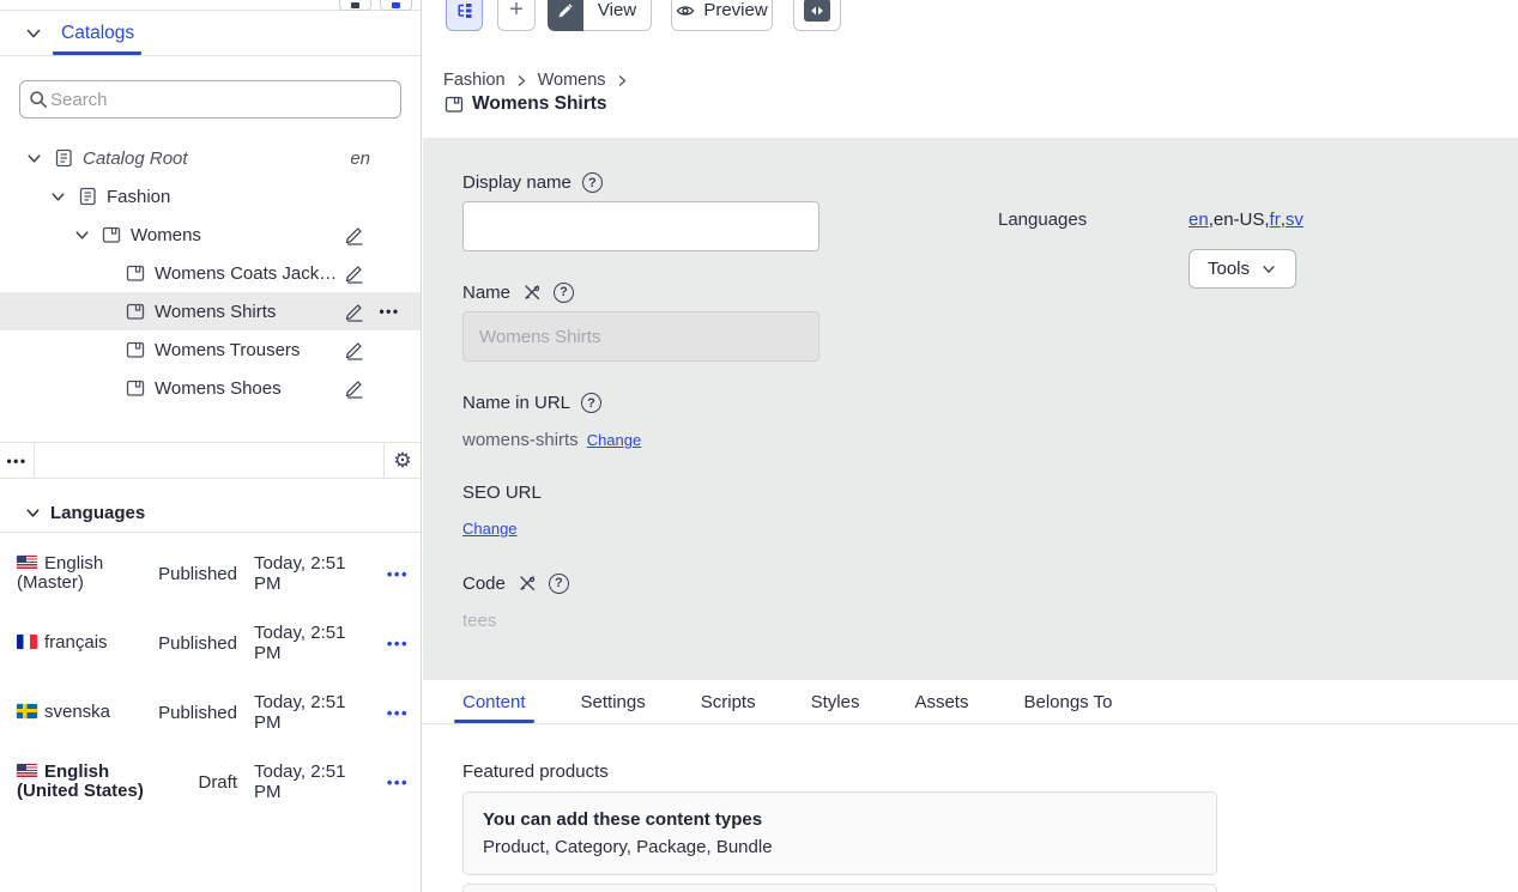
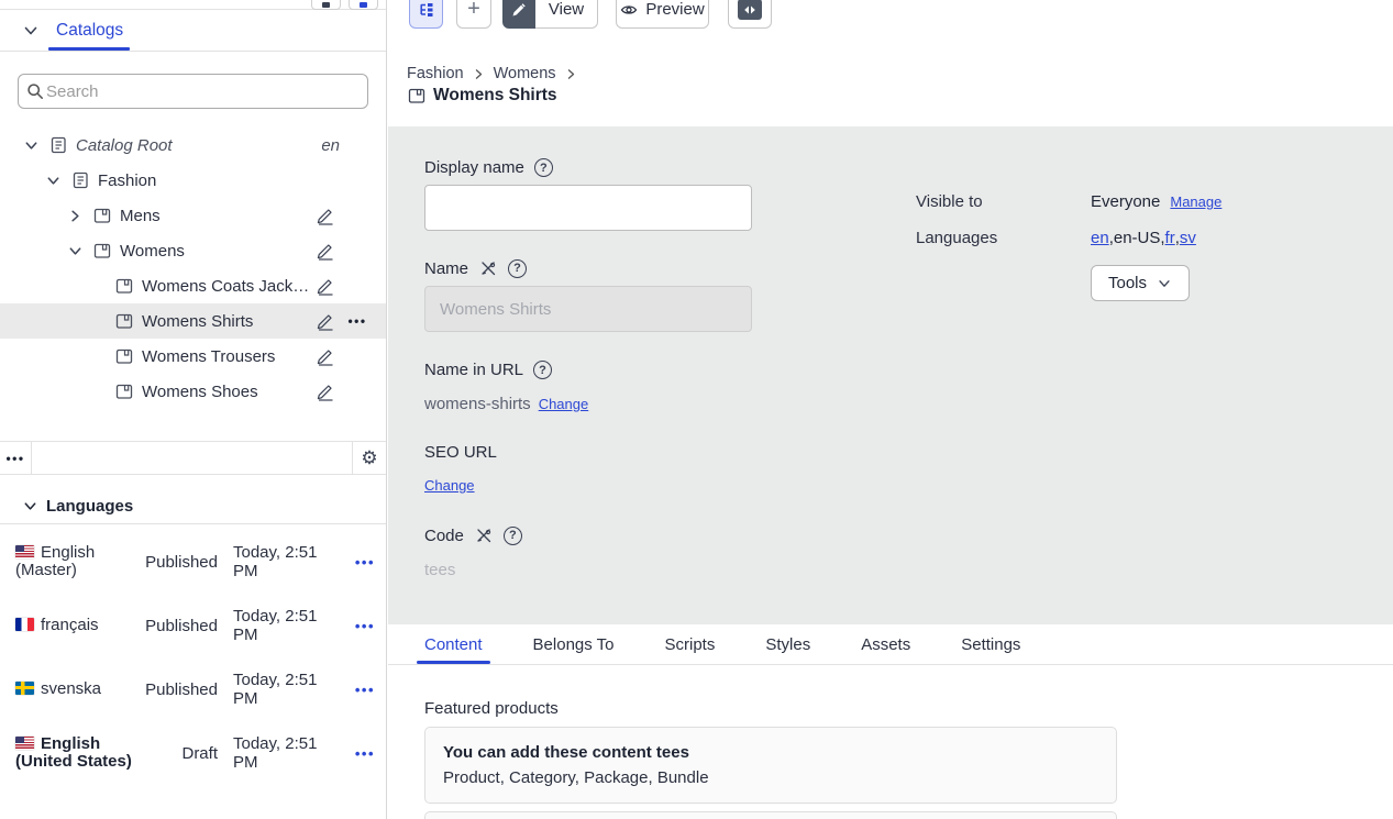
  Catalogs
  Search
  Catalog Root
  en
  Fashion
+ Mens
  Womens
  Womens Coats Jacke...
  Womens Shirts
  Womens Trousers
  Womens Shoes
  ⚙
  Languages
  English (Master)
  Published
  Today, 2:51 PM
  français
  Published
  Today, 2:51 PM
  svenska
  Published
  Today, 2:51 PM
  English (United States)
  Draft
  Today, 2:51 PM
  +
  View
  Preview
  Fashion
  Womens
  Womens Shirts
  Display name
  ?
  Name
  ?
  Womens Shirts
  Name in URL
  ?
  womens-shirts
  Change
  SEO URL
  Change
  Code
  ?
  tees
+ Visible to
+ Everyone
+ Manage
  Languages
  en
  ,en-US,
  fr
  ,
  sv
  Tools
  Content
- Settings
+ Belongs To
  Scripts
  Styles
  Assets
- Belongs To
+ Settings
  Featured products
- You can add these content types
+ You can add these content tees
  Product, Category, Package, Bundle
